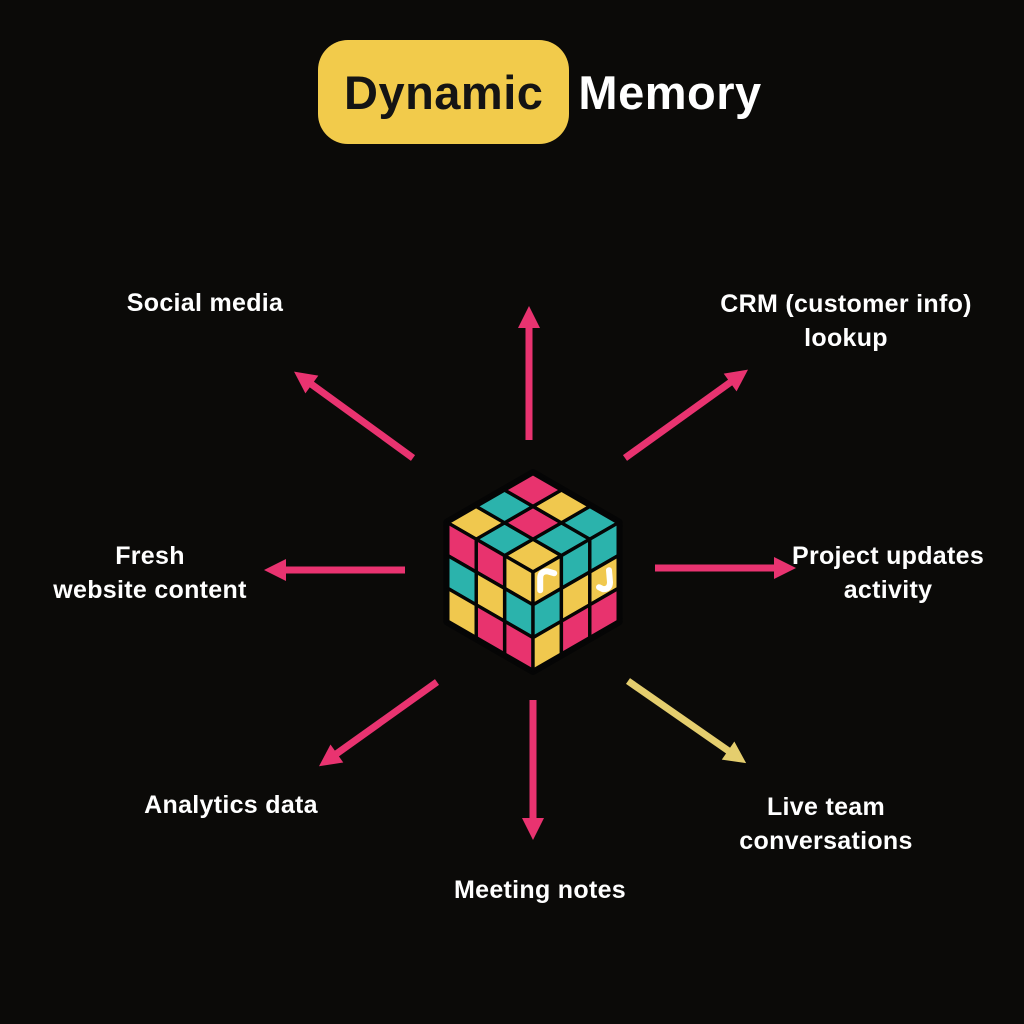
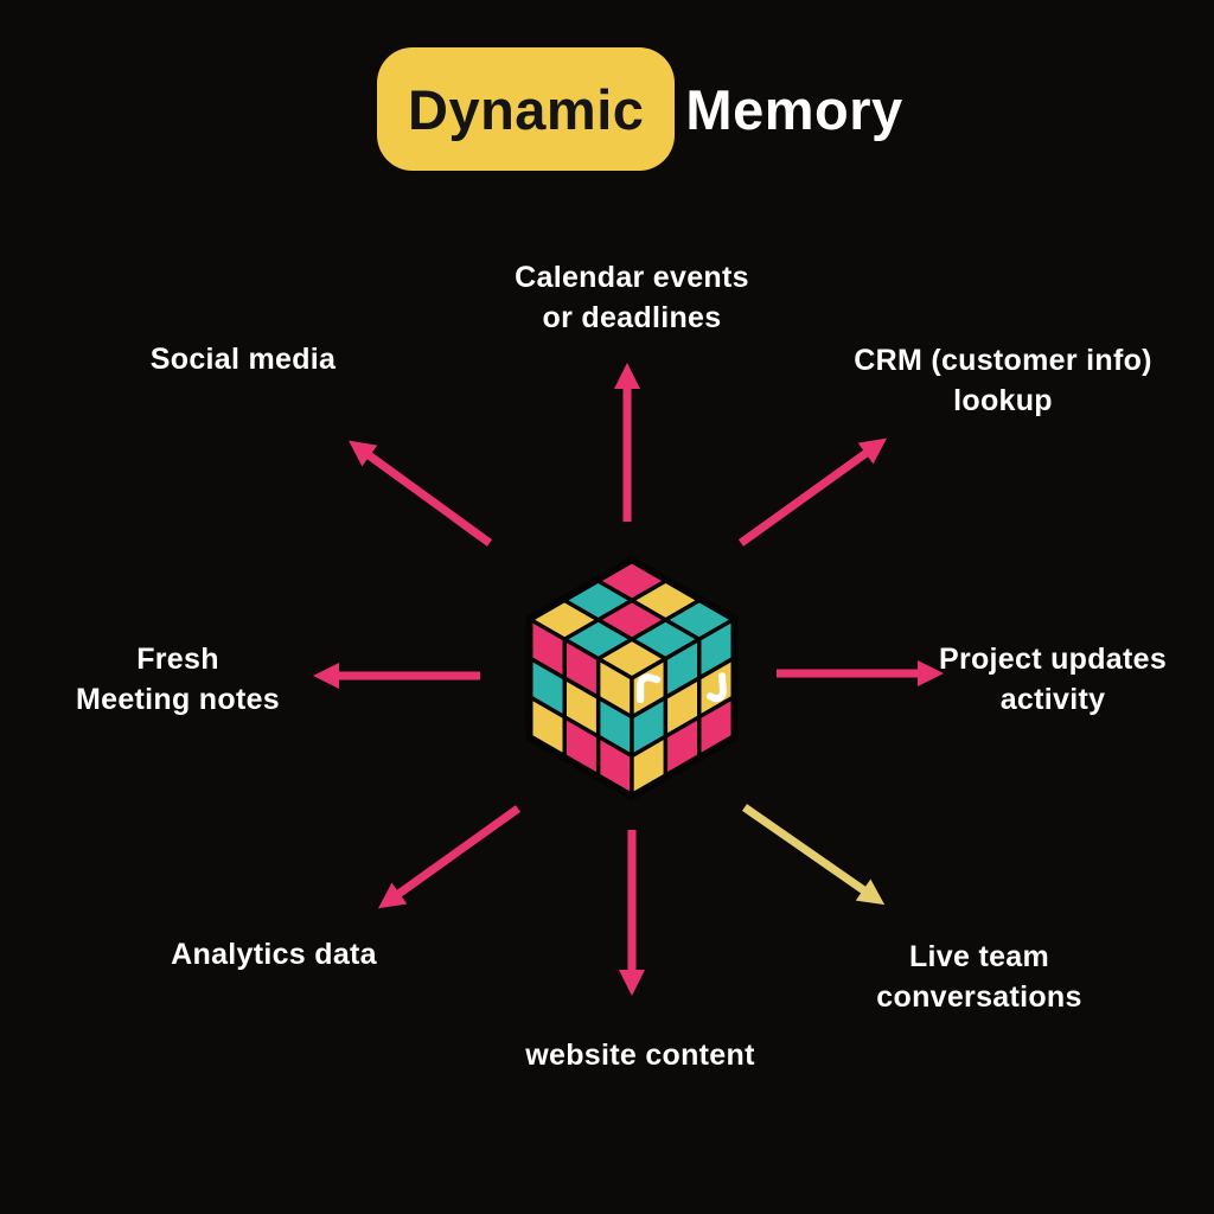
  Dynamic
  Memory
+ Calendar events
+ or deadlines
  CRM (customer info)
  lookup
  Project updates
  activity
  Live team
  conversations
- Meeting notes
+ website content
  Analytics data
  Fresh
- website content
+ Meeting notes
  Social media
